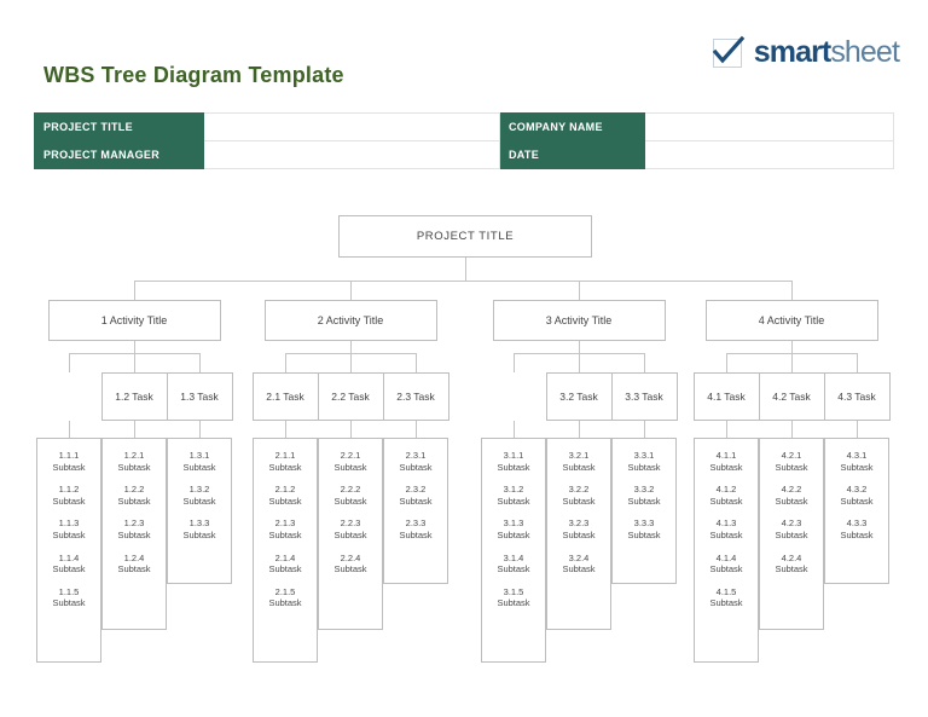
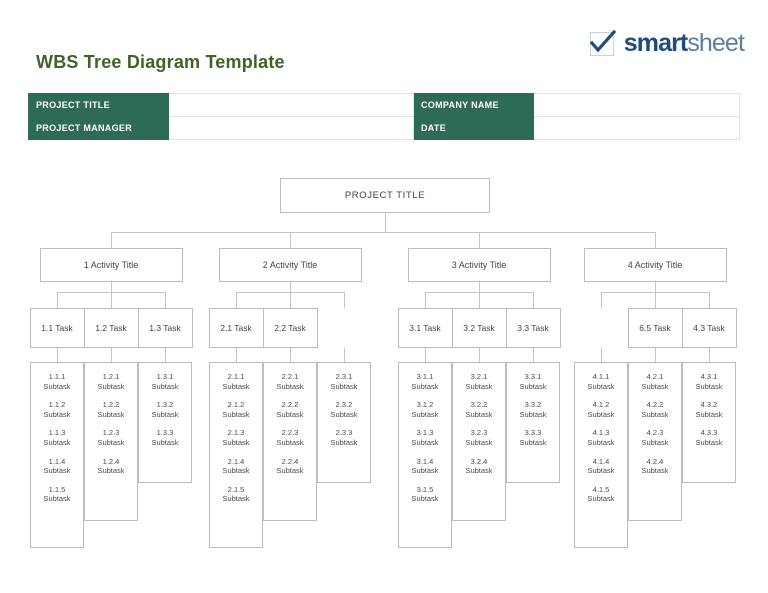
  WBS Tree Diagram Template
  smartsheet
  PROJECT TITLE		COMPANY NAME
  PROJECT MANAGER		DATE
  PROJECT TITLE
  1 Activity Title
+ 1.1 Task
  1.1.1
  Subtask
  1.1.2
  Subtask
  1.1.3
  Subtask
  1.1.4
  Subtask
  1.1.5
  Subtask
  1.2 Task
  1.2.1
  Subtask
  1.2.2
  Subtask
  1.2.3
  Subtask
  1.2.4
  Subtask
  1.3 Task
  1.3.1
  Subtask
  1.3.2
  Subtask
  1.3.3
  Subtask
  2 Activity Title
  2.1 Task
  2.1.1
  Subtask
  2.1.2
  Subtask
  2.1.3
  Subtask
  2.1.4
  Subtask
  2.1.5
  Subtask
  2.2 Task
  2.2.1
  Subtask
  2.2.2
  Subtask
  2.2.3
  Subtask
  2.2.4
  Subtask
- 2.3 Task
  2.3.1
  Subtask
  2.3.2
  Subtask
  2.3.3
  Subtask
  3 Activity Title
+ 3.1 Task
  3.1.1
  Subtask
  3.1.2
  Subtask
  3.1.3
  Subtask
  3.1.4
  Subtask
  3.1.5
  Subtask
  3.2 Task
  3.2.1
  Subtask
  3.2.2
  Subtask
  3.2.3
  Subtask
  3.2.4
  Subtask
  3.3 Task
  3.3.1
  Subtask
  3.3.2
  Subtask
  3.3.3
  Subtask
  4 Activity Title
- 4.1 Task
  4.1.1
  Subtask
  4.1.2
  Subtask
  4.1.3
  Subtask
  4.1.4
  Subtask
  4.1.5
  Subtask
- 4.2 Task
+ 6.5 Task
  4.2.1
  Subtask
  4.2.2
  Subtask
  4.2.3
  Subtask
  4.2.4
  Subtask
  4.3 Task
  4.3.1
  Subtask
  4.3.2
  Subtask
  4.3.3
  Subtask
